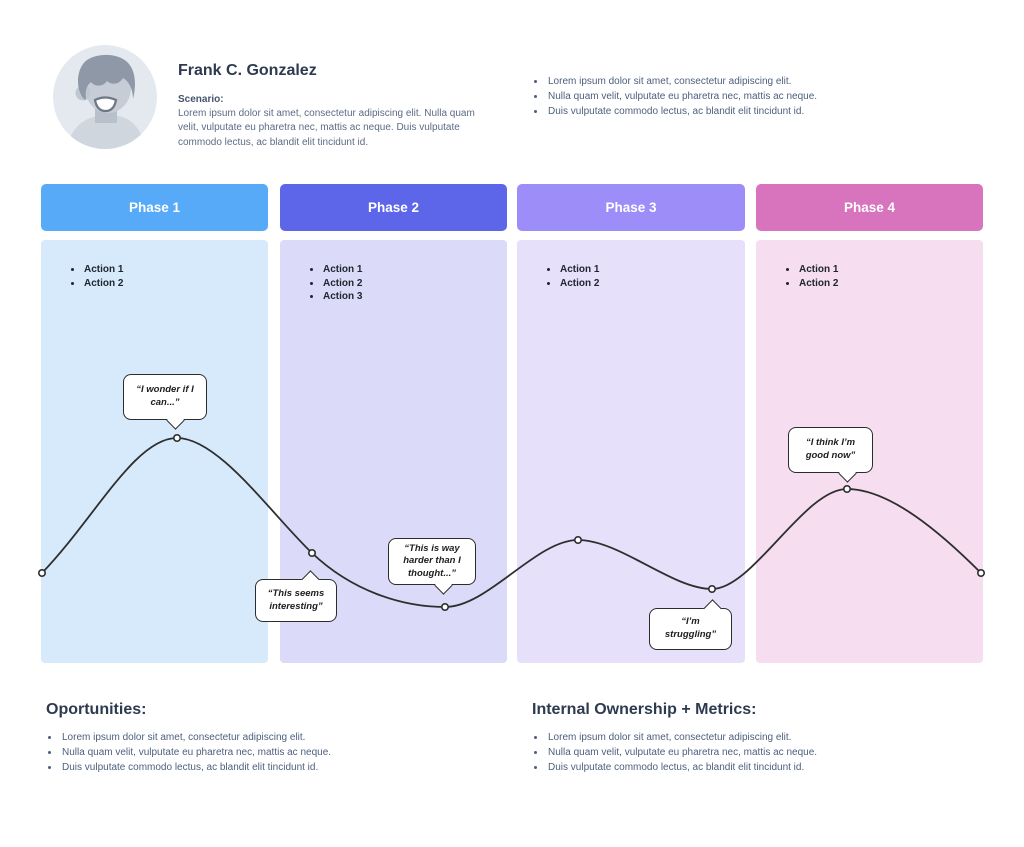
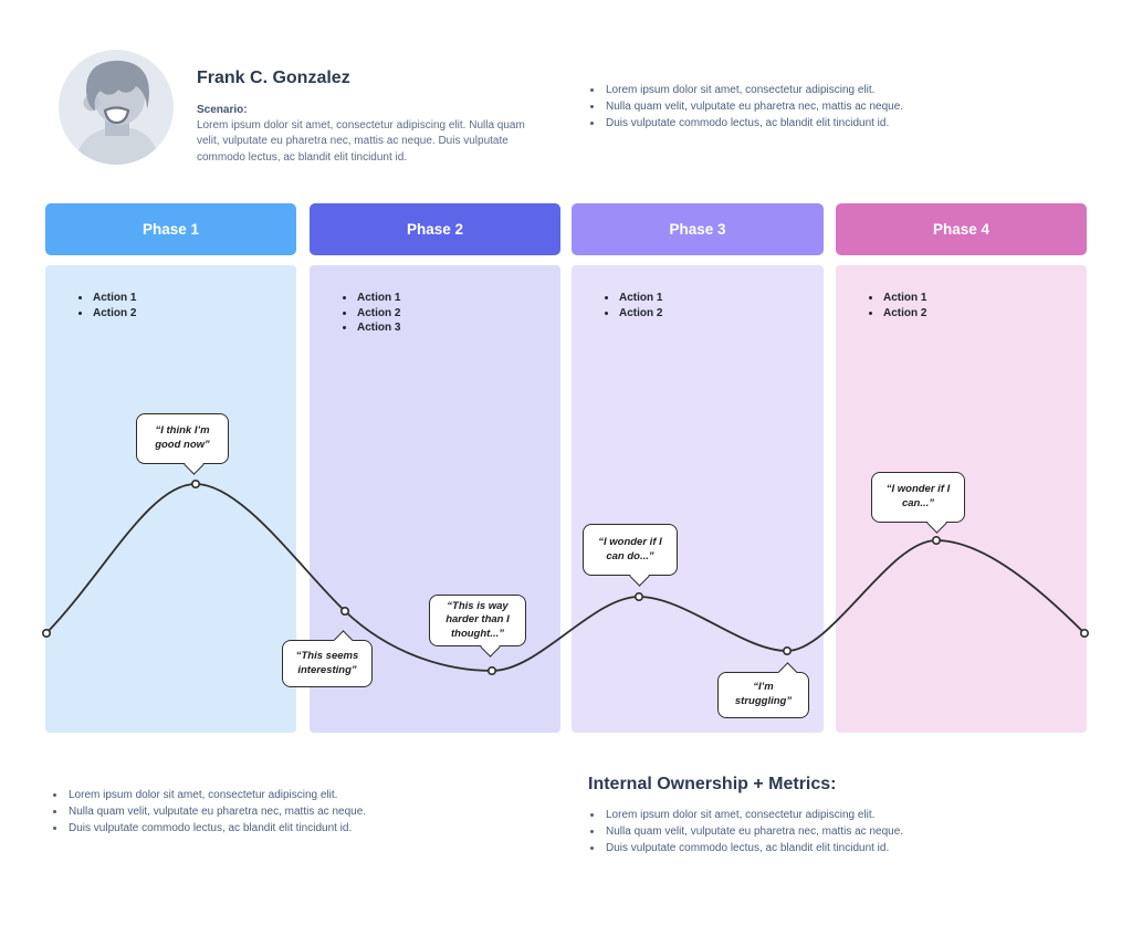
  Frank C. Gonzalez
  Scenario:
  Lorem ipsum dolor sit amet, consectetur adipiscing elit. Nulla quam velit, vulputate eu pharetra nec, mattis ac neque. Duis vulputate commodo lectus, ac blandit elit tincidunt id.
  Lorem ipsum dolor sit amet, consectetur adipiscing elit.
  Nulla quam velit, vulputate eu pharetra nec, mattis ac neque.
  Duis vulputate commodo lectus, ac blandit elit tincidunt id.
  Phase 1
  Action 1
  Action 2
  Phase 2
  Action 1
  Action 2
  Action 3
  Phase 3
  Action 1
  Action 2
  Phase 4
  Action 1
  Action 2
- “I wonder if I can...”
+ “I think I’m good now”
  “This seems interesting”
  “This is way harder than I thought...”
+ “I wonder if I can do...”
  “I’m struggling”
- “I think I’m good now”
+ “I wonder if I can...”
- Oportunities:
  Lorem ipsum dolor sit amet, consectetur adipiscing elit.
  Nulla quam velit, vulputate eu pharetra nec, mattis ac neque.
  Duis vulputate commodo lectus, ac blandit elit tincidunt id.
  Internal Ownership + Metrics:
  Lorem ipsum dolor sit amet, consectetur adipiscing elit.
  Nulla quam velit, vulputate eu pharetra nec, mattis ac neque.
  Duis vulputate commodo lectus, ac blandit elit tincidunt id.
